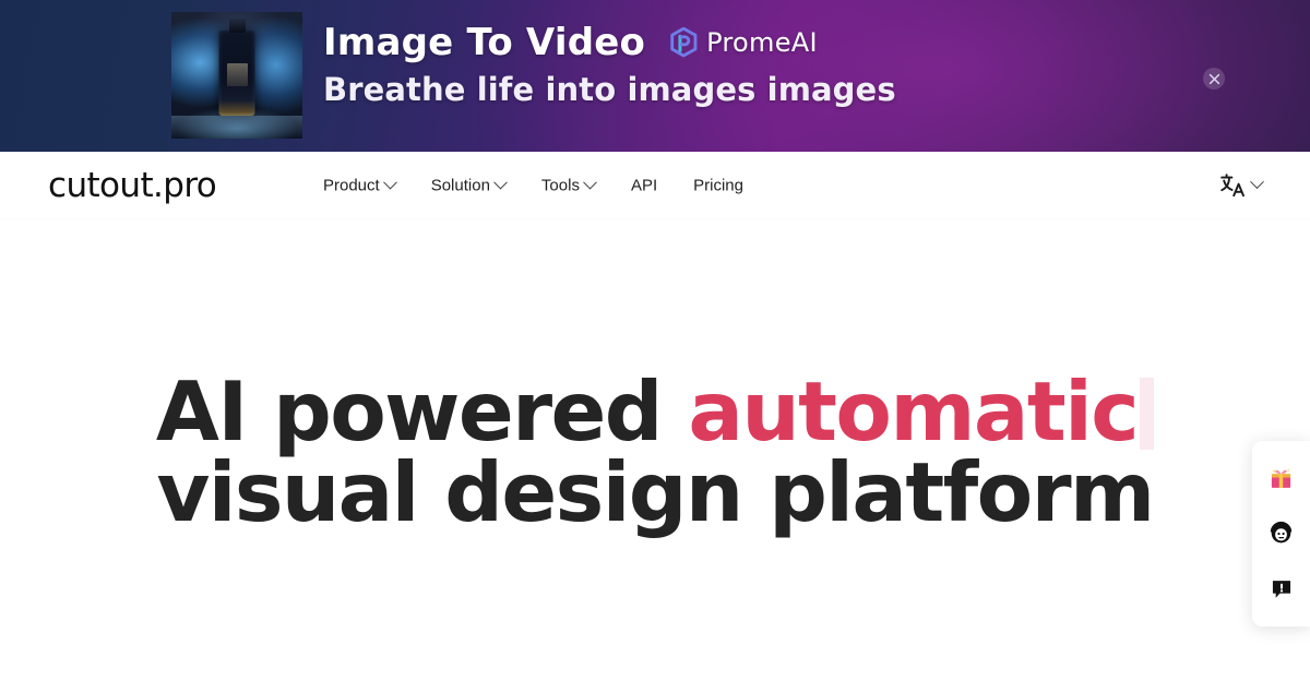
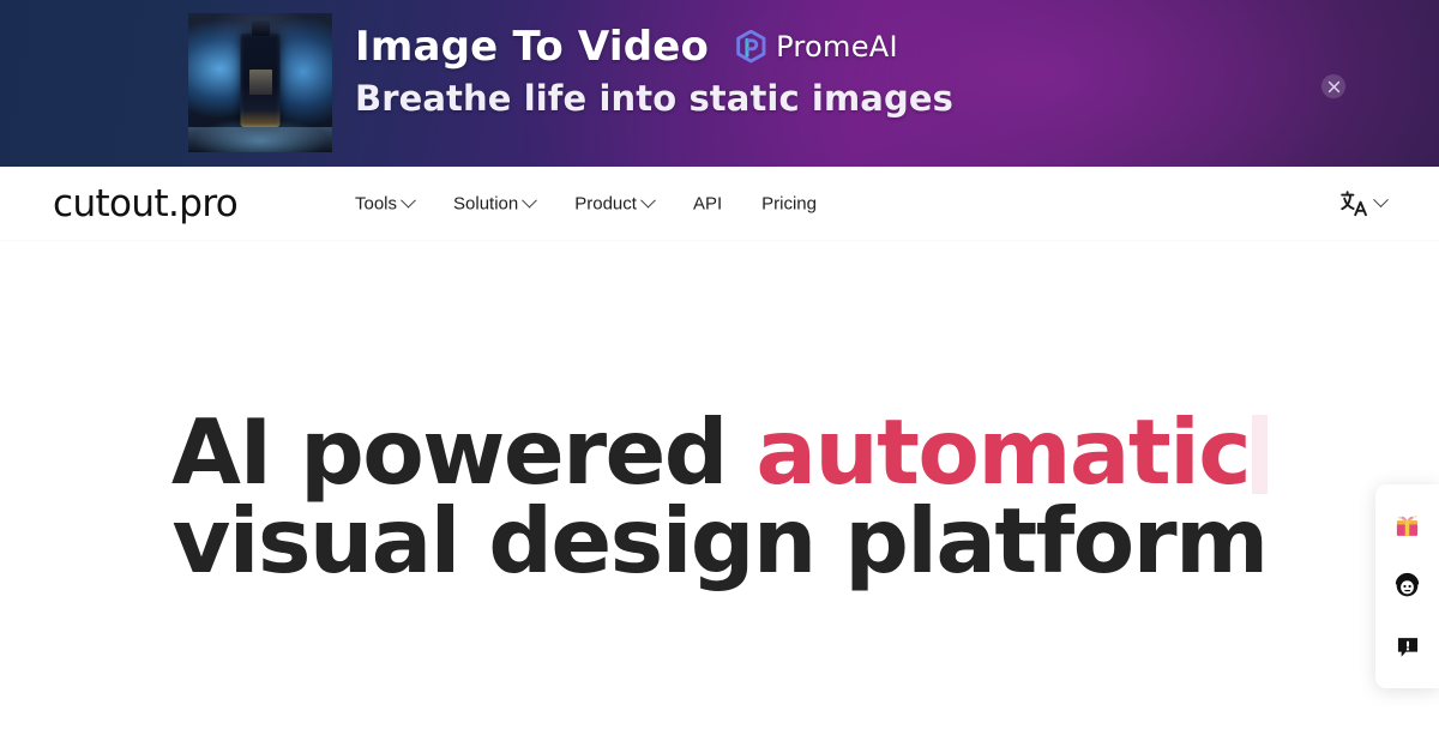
  Image To Video
  PromeAI
- Breathe life into images images
+ Breathe life into static images
  cutout.pro
- Product
+ Tools
  Solution
- Tools
+ Product
  API
  Pricing
  AI powered automatic
  visual design platform
